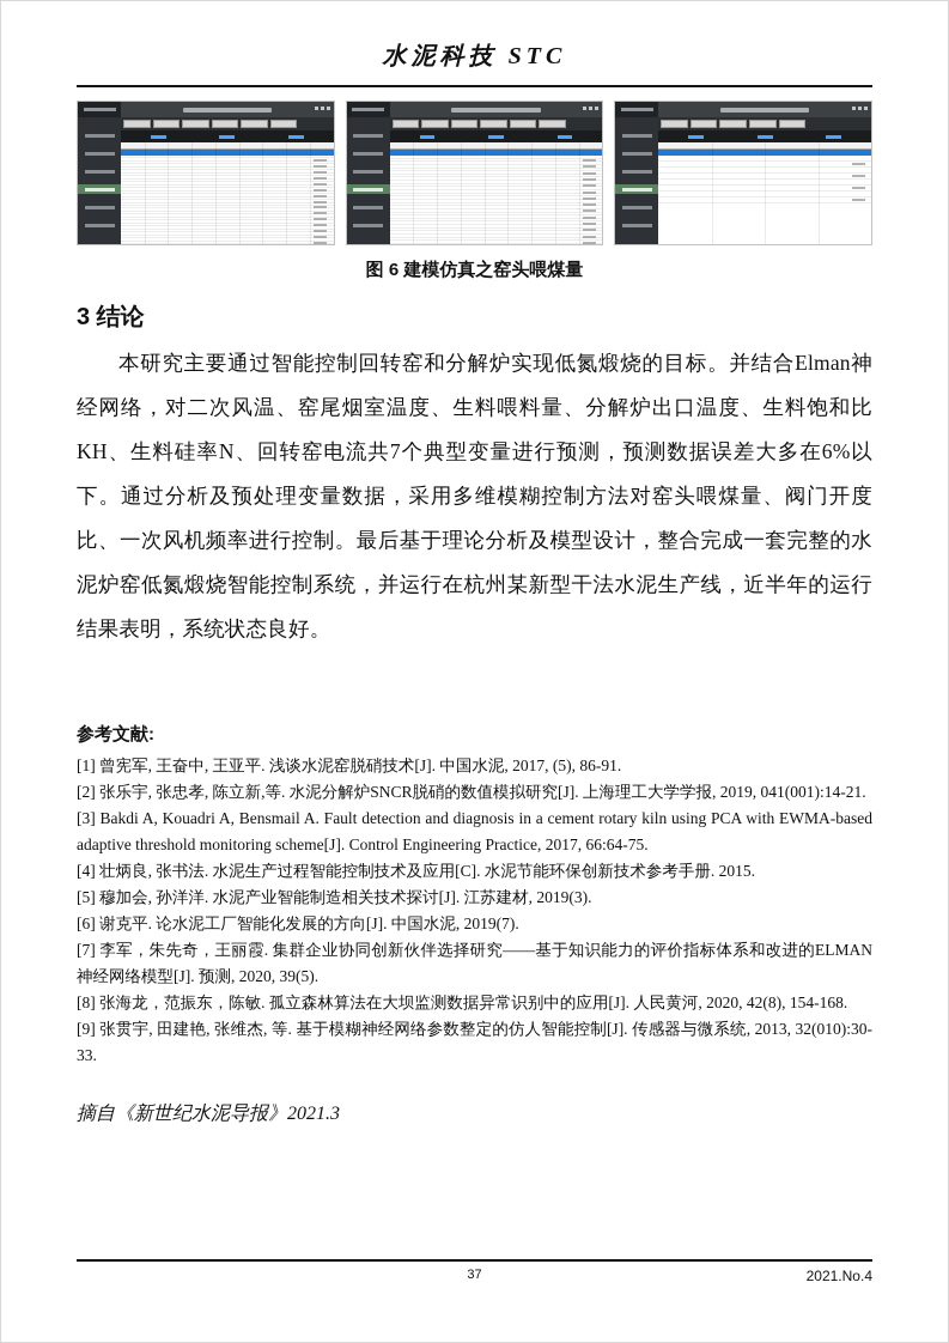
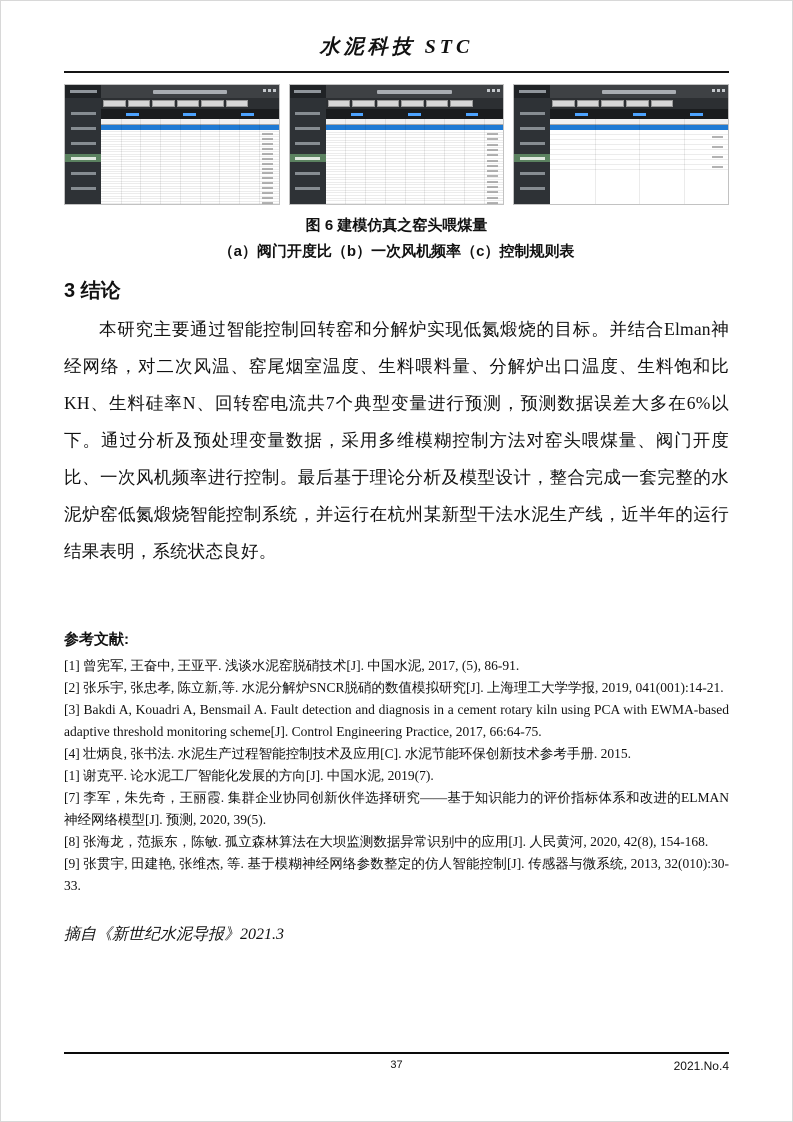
  水泥科技 STC
  图 6 建模仿真之窑头喂煤量
+ （a）阀门开度比（b）一次风机频率（c）控制规则表
  3 结论
  本研究主要通过智能控制回转窑和分解炉实现低氮煅烧的目标。并结合Elman神经网络，对二次风温、窑尾烟室温度、生料喂料量、分解炉出口温度、生料饱和比KH、生料硅率N、回转窑电流共7个典型变量进行预测，预测数据误差大多在6%以下。通过分析及预处理变量数据，采用多维模糊控制方法对窑头喂煤量、阀门开度比、一次风机频率进行控制。最后基于理论分析及模型设计，整合完成一套完整的水泥炉窑低氮煅烧智能控制系统，并运行在杭州某新型干法水泥生产线，近半年的运行结果表明，系统状态良好。
  参考文献:
  [1] 曾宪军, 王奋中, 王亚平. 浅谈水泥窑脱硝技术[J]. 中国水泥, 2017, (5), 86-91.
  [2] 张乐宇, 张忠孝, 陈立新,等. 水泥分解炉SNCR脱硝的数值模拟研究[J]. 上海理工大学学报, 2019, 041(001):14-21.
  [3] Bakdi A, Kouadri A, Bensmail A. Fault detection and diagnosis in a cement rotary kiln using PCA with EWMA-based adaptive threshold monitoring scheme[J]. Control Engineering Practice, 2017, 66:64-75.
  [4] 壮炳良, 张书法. 水泥生产过程智能控制技术及应用[C]. 水泥节能环保创新技术参考手册. 2015.
- [5] 穆加会, 孙洋洋. 水泥产业智能制造相关技术探讨[J]. 江苏建材, 2019(3).
- [6] 谢克平. 论水泥工厂智能化发展的方向[J]. 中国水泥, 2019(7).
+ [1] 谢克平. 论水泥工厂智能化发展的方向[J]. 中国水泥, 2019(7).
  [7] 李军，朱先奇，王丽霞. 集群企业协同创新伙伴选择研究——基于知识能力的评价指标体系和改进的ELMAN 神经网络模型[J]. 预测, 2020, 39(5).
  [8] 张海龙，范振东，陈敏. 孤立森林算法在大坝监测数据异常识别中的应用[J]. 人民黄河, 2020, 42(8), 154-168.
  [9] 张贯宇, 田建艳, 张维杰, 等. 基于模糊神经网络参数整定的仿人智能控制[J]. 传感器与微系统, 2013, 32(010):30-33.
  摘自《新世纪水泥导报》2021.3
  37
  2021.No.4
